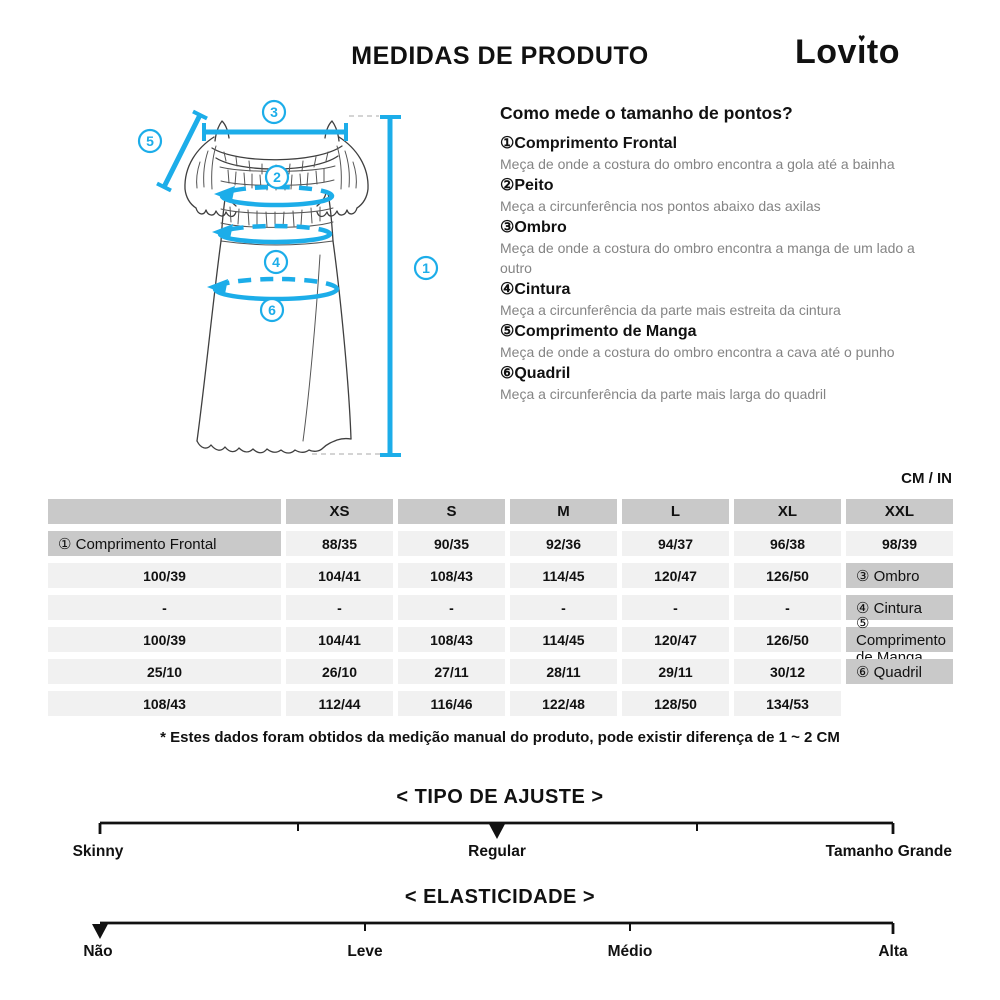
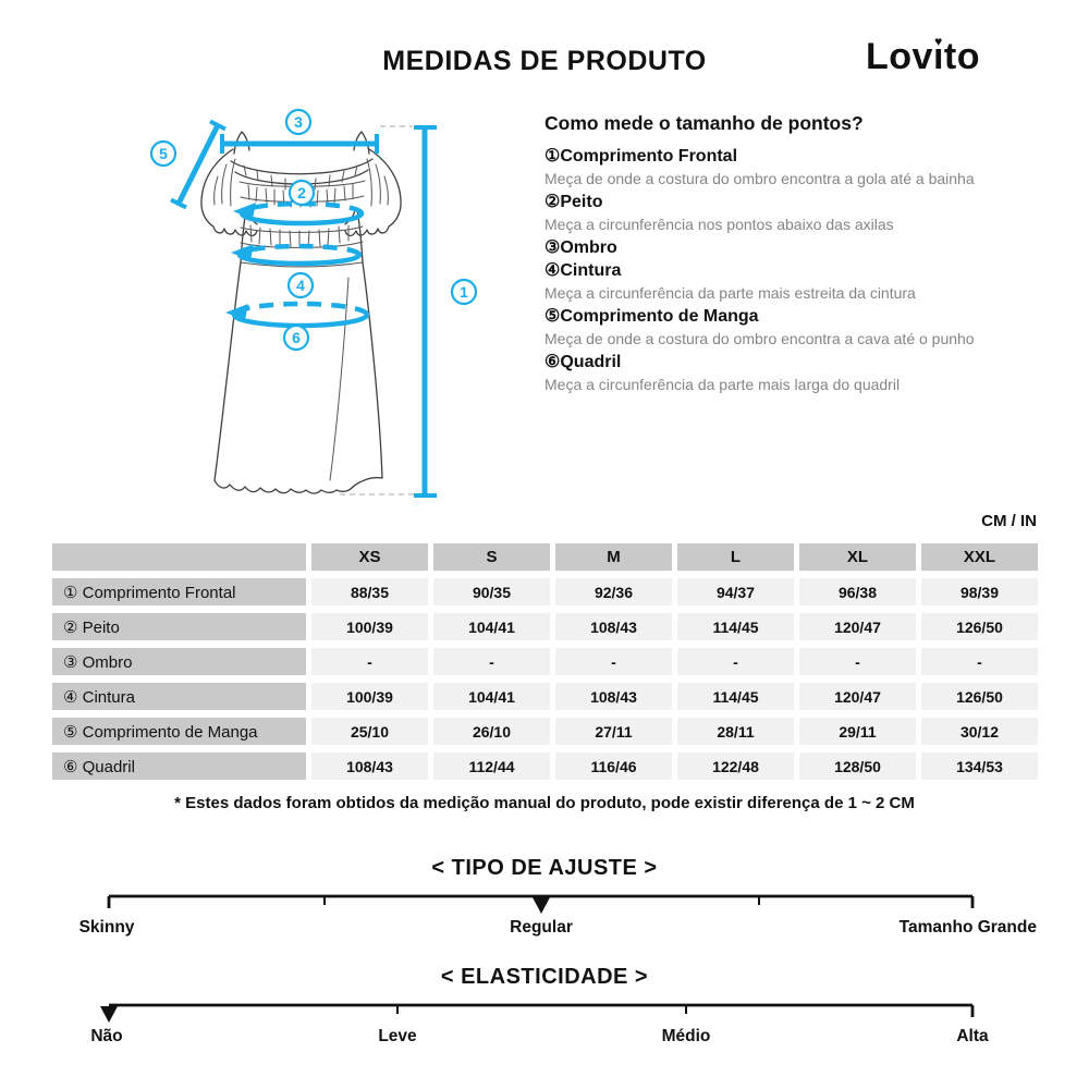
  MEDIDAS DE PRODUTO
  Lov
  ı
  ♥
  to
  1
  2
  3
  4
  5
  6
  Como mede o tamanho de pontos?
  ①Comprimento Frontal
  Meça de onde a costura do ombro encontra a gola até a bainha
  ②Peito
  Meça a circunferência nos pontos abaixo das axilas
  ③Ombro
- Meça de onde a costura do ombro encontra a manga de um lado a outro
  ④Cintura
  Meça a circunferência da parte mais estreita da cintura
  ⑤Comprimento de Manga
  Meça de onde a costura do ombro encontra a cava até o punho
  ⑥Quadril
  Meça a circunferência da parte mais larga do quadril
  CM / IN
  XS
  S
  M
  L
  XL
  XXL
  ① Comprimento Frontal
  88/35
  90/35
  92/36
  94/37
  96/38
  98/39
+ ② Peito
  100/39
  104/41
  108/43
  114/45
  120/47
  126/50
  ③ Ombro
  -
  -
  -
  -
  -
  -
  ④ Cintura
  100/39
  104/41
  108/43
  114/45
  120/47
  126/50
  ⑤ Comprimento de Manga
  25/10
  26/10
  27/11
  28/11
  29/11
  30/12
  ⑥ Quadril
  108/43
  112/44
  116/46
  122/48
  128/50
  134/53
  * Estes dados foram obtidos da medição manual do produto, pode existir diferença de 1 ~ 2 CM
  < TIPO DE AJUSTE >
  Skinny
  Regular
  Tamanho Grande
  < ELASTICIDADE >
  Não
  Leve
  Médio
  Alta
